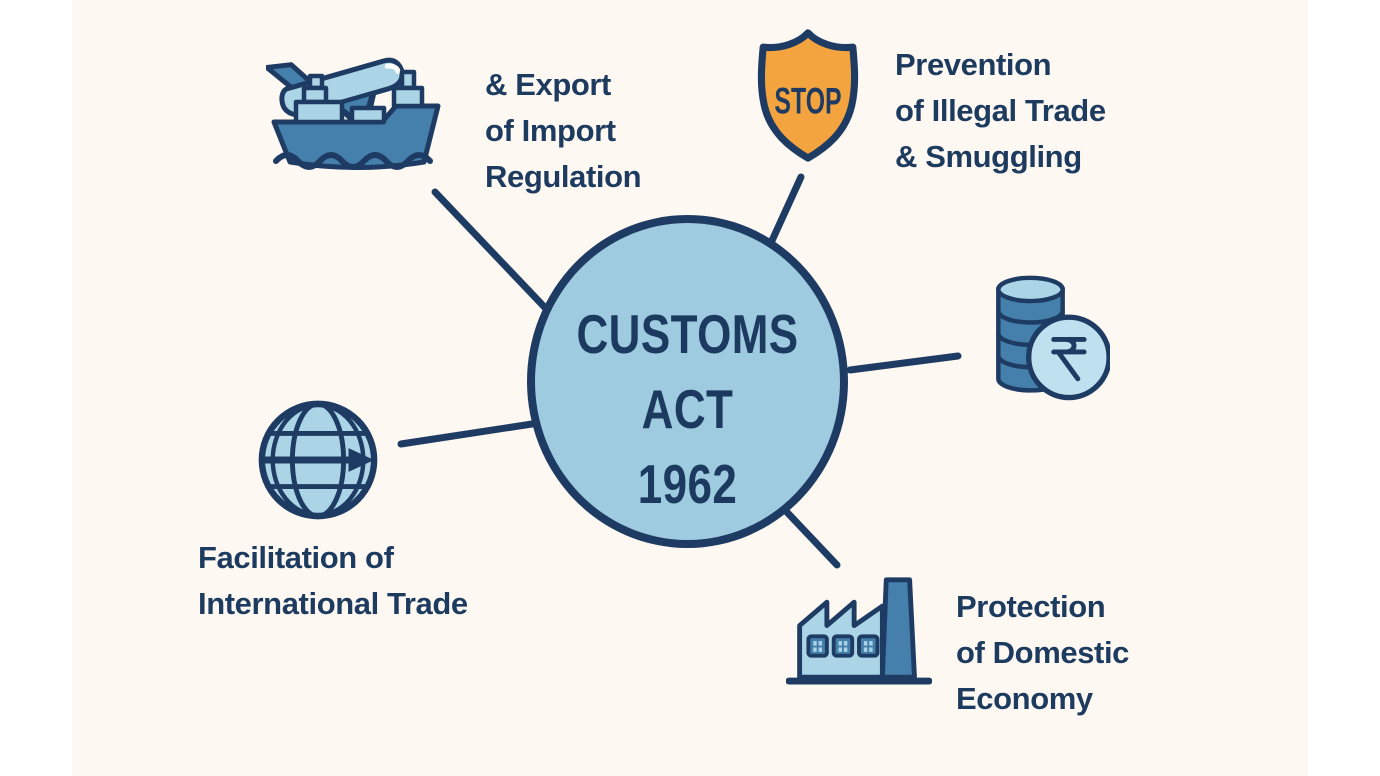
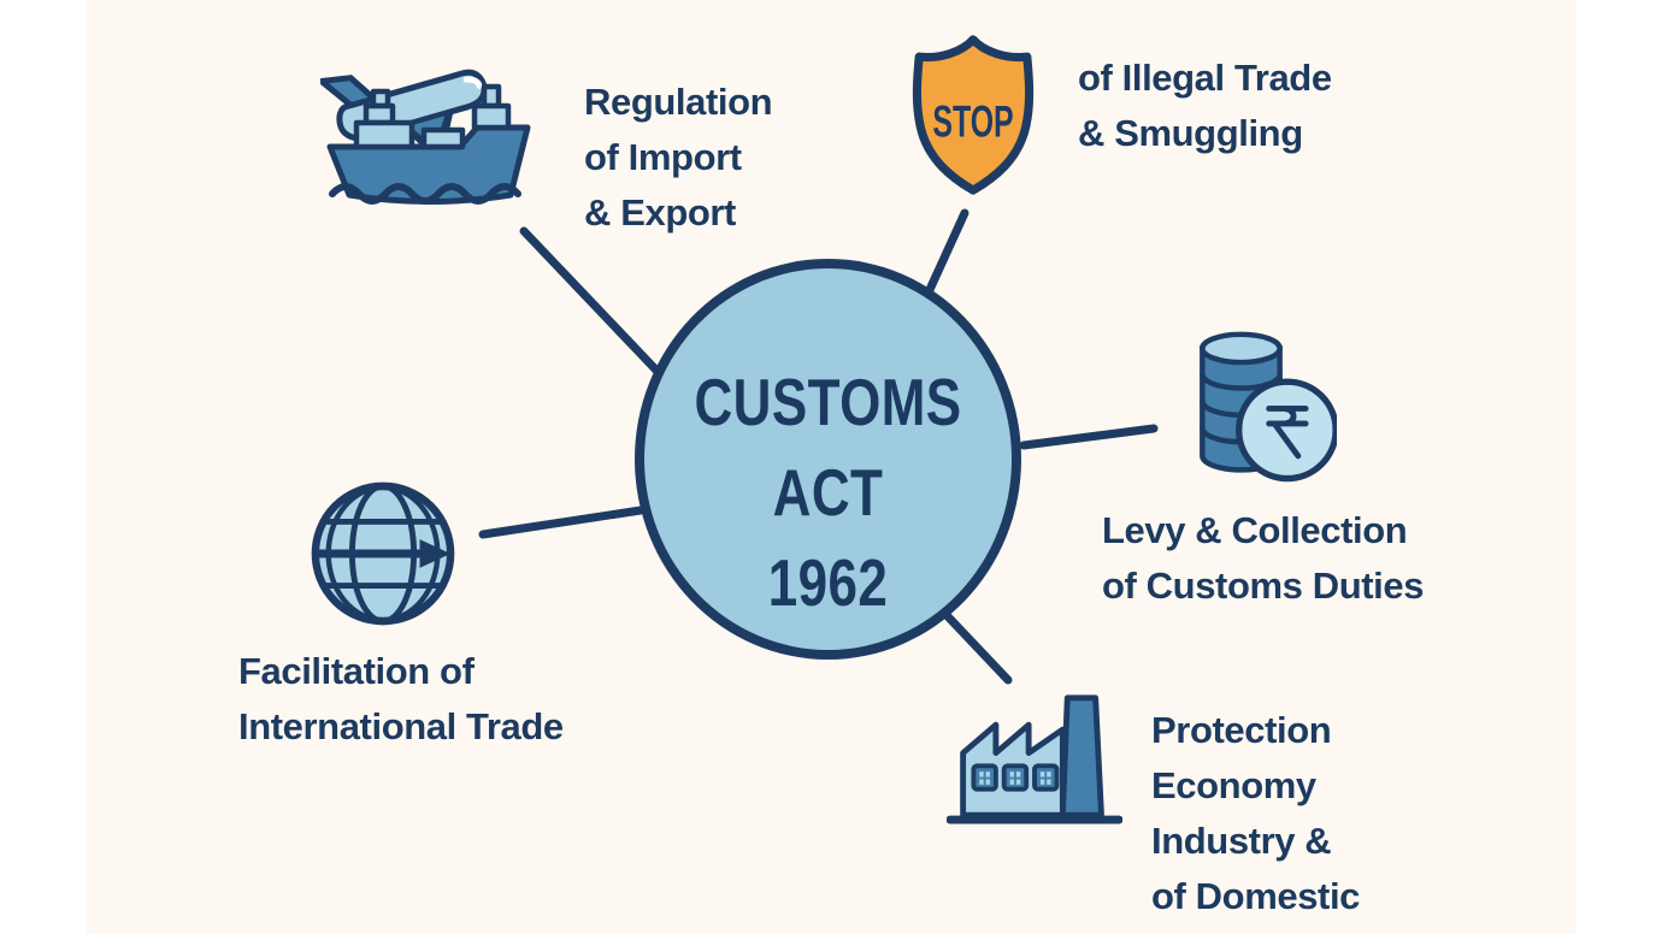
  CUSTOMS
  ACT
  1962
  STOP
- & Export
+ Regulation
  of Import
- Regulation
+ & Export
- Prevention
  of Illegal Trade
  & Smuggling
+ Levy & Collection
+ of Customs Duties
  Facilitation of
  International Trade
  Protection
- of Domestic
+ Economy
+ Industry &
- Economy
+ of Domestic
